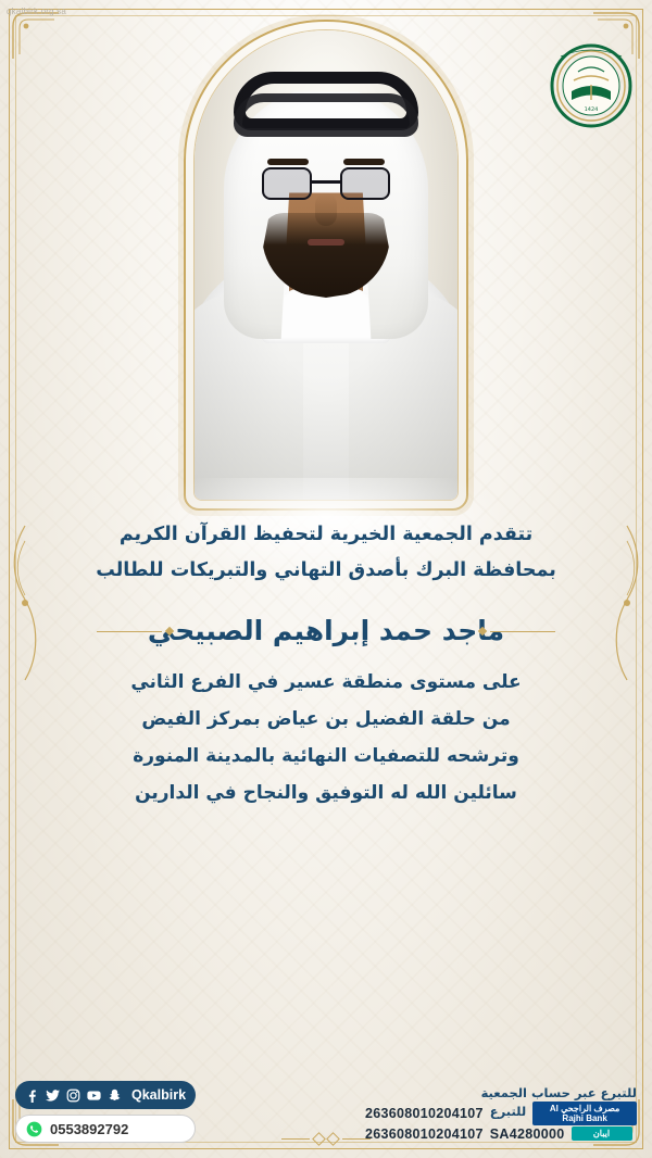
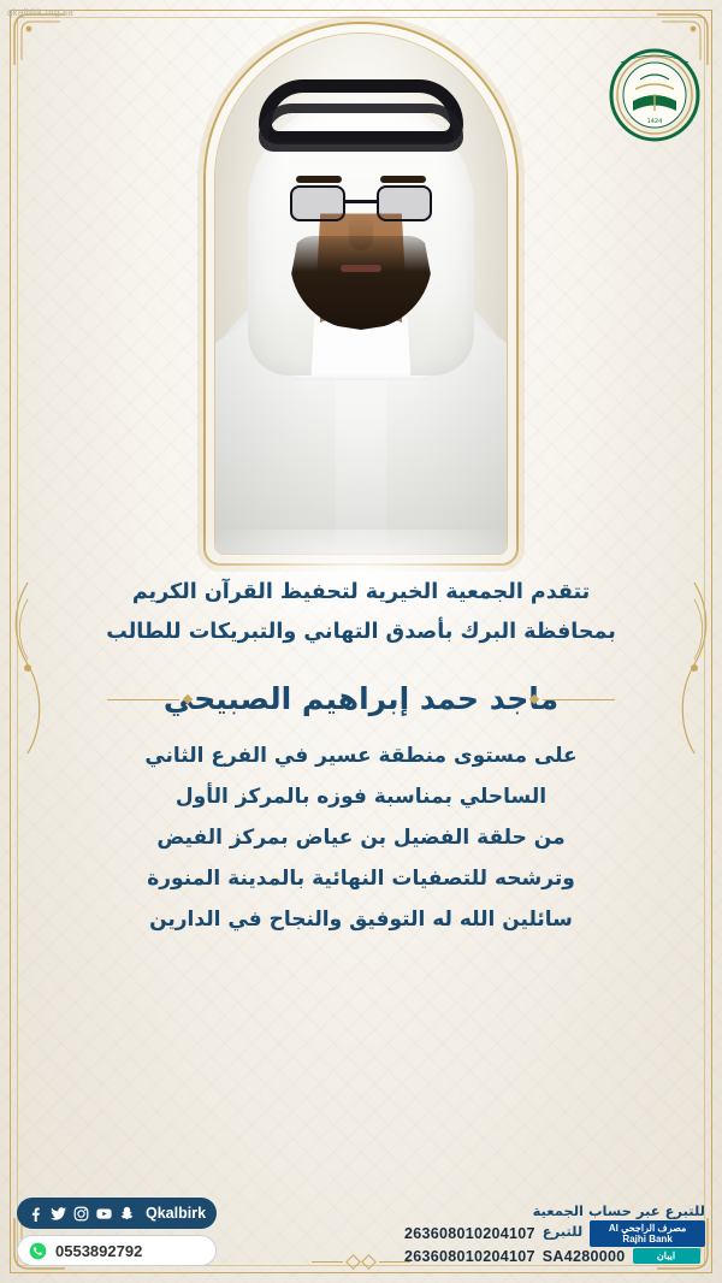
  qkalbirk.org.sa
  تتقدم الجمعية الخيرية لتحفيظ القرآن الكريم
  بمحافظة البرك بأصدق التهاني والتبريكات للطالب
  جد حمد إبراهيم الصبيح
  على مستوى منطقة عسير في الفرع الثاني
+ الساحلي بمناسبة فوزه بالمركز الأول
  من حلقة الفضيل بن عياض بمركز الفيض
  وترشحه للتصفيات النهائية بالمدينة المنورة
  سائلين الله له التوفيق والنجاح في الدارين
  Qkalbirk
  0553892792
  للتبرع عبر حساب الجمعية
  مصرف الراجحي Al Rajhi Bank
  للتبرع
  263608010204107
  ايبان
  SA4280000
  263608010204107
